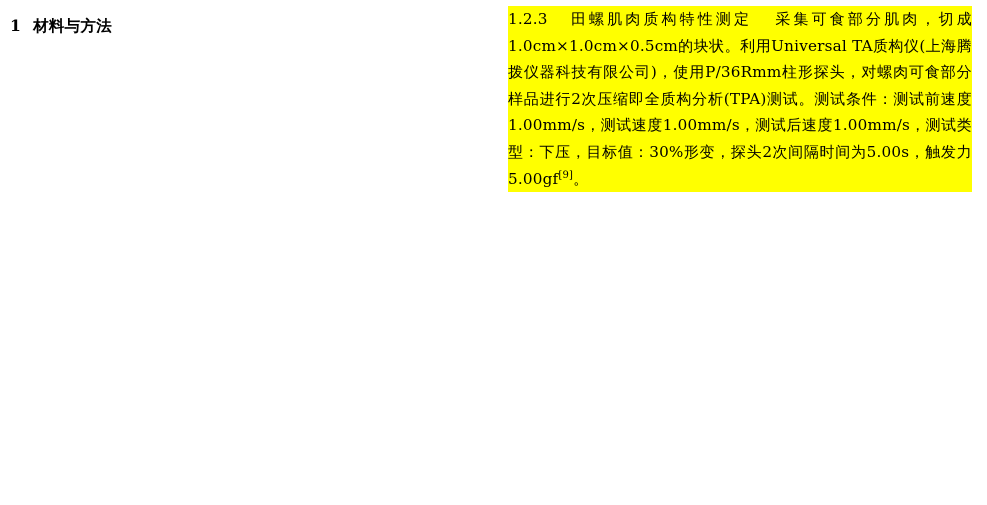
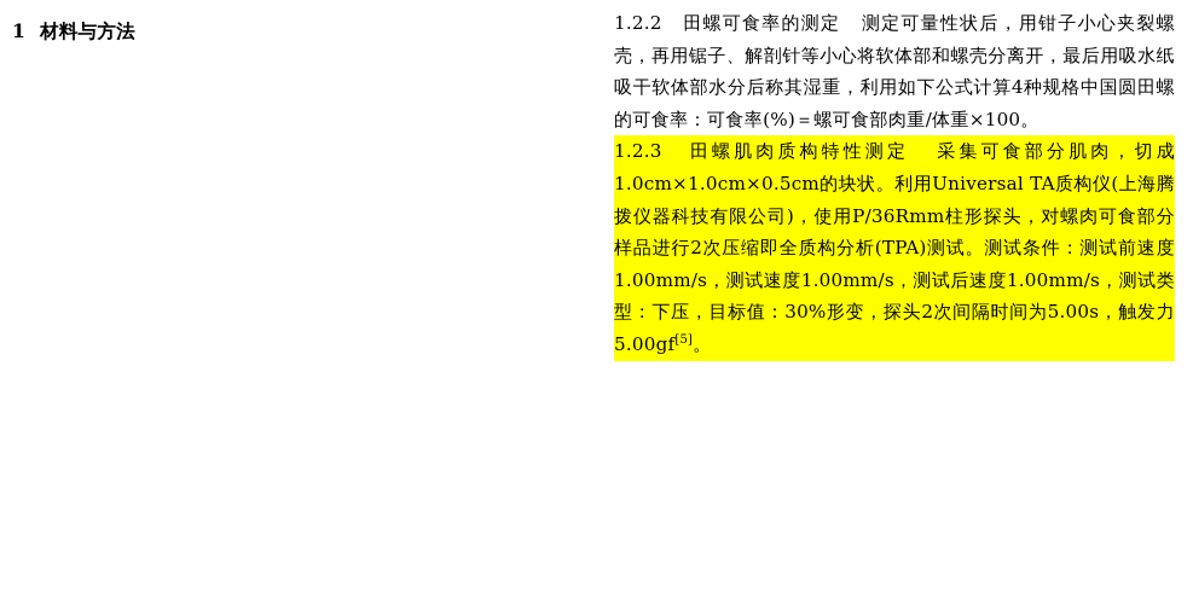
  1 材料与方法
+ 1.2.2 田螺可食率的测定 测定可量性状后，用钳子小心夹裂螺壳，再用锯子、解剖针等小心将软体部和螺壳分离开，最后用吸水纸吸干软体部水分后称其湿重，利用如下公式计算4种规格中国圆田螺的可食率：可食率(%)＝螺可食部肉重/体重×100。
- 1.2.3 田螺肌肉质构特性测定 采集可食部分肌肉，切成1.0cm×1.0cm×0.5cm的块状。利用Universal TA质构仪(上海腾拨仪器科技有限公司)，使用P/36Rmm柱形探头，对螺肉可食部分样品进行2次压缩即全质构分析(TPA)测试。测试条件：测试前速度1.00mm/s，测试速度1.00mm/s，测试后速度1.00mm/s，测试类型：下压，目标值：30%形变，探头2次间隔时间为5.00s，触发力5.00gf[9]。
+ 1.2.3 田螺肌肉质构特性测定 采集可食部分肌肉，切成1.0cm×1.0cm×0.5cm的块状。利用Universal TA质构仪(上海腾拨仪器科技有限公司)，使用P/36Rmm柱形探头，对螺肉可食部分样品进行2次压缩即全质构分析(TPA)测试。测试条件：测试前速度1.00mm/s，测试速度1.00mm/s，测试后速度1.00mm/s，测试类型：下压，目标值：30%形变，探头2次间隔时间为5.00s，触发力5.00gf[5]。
